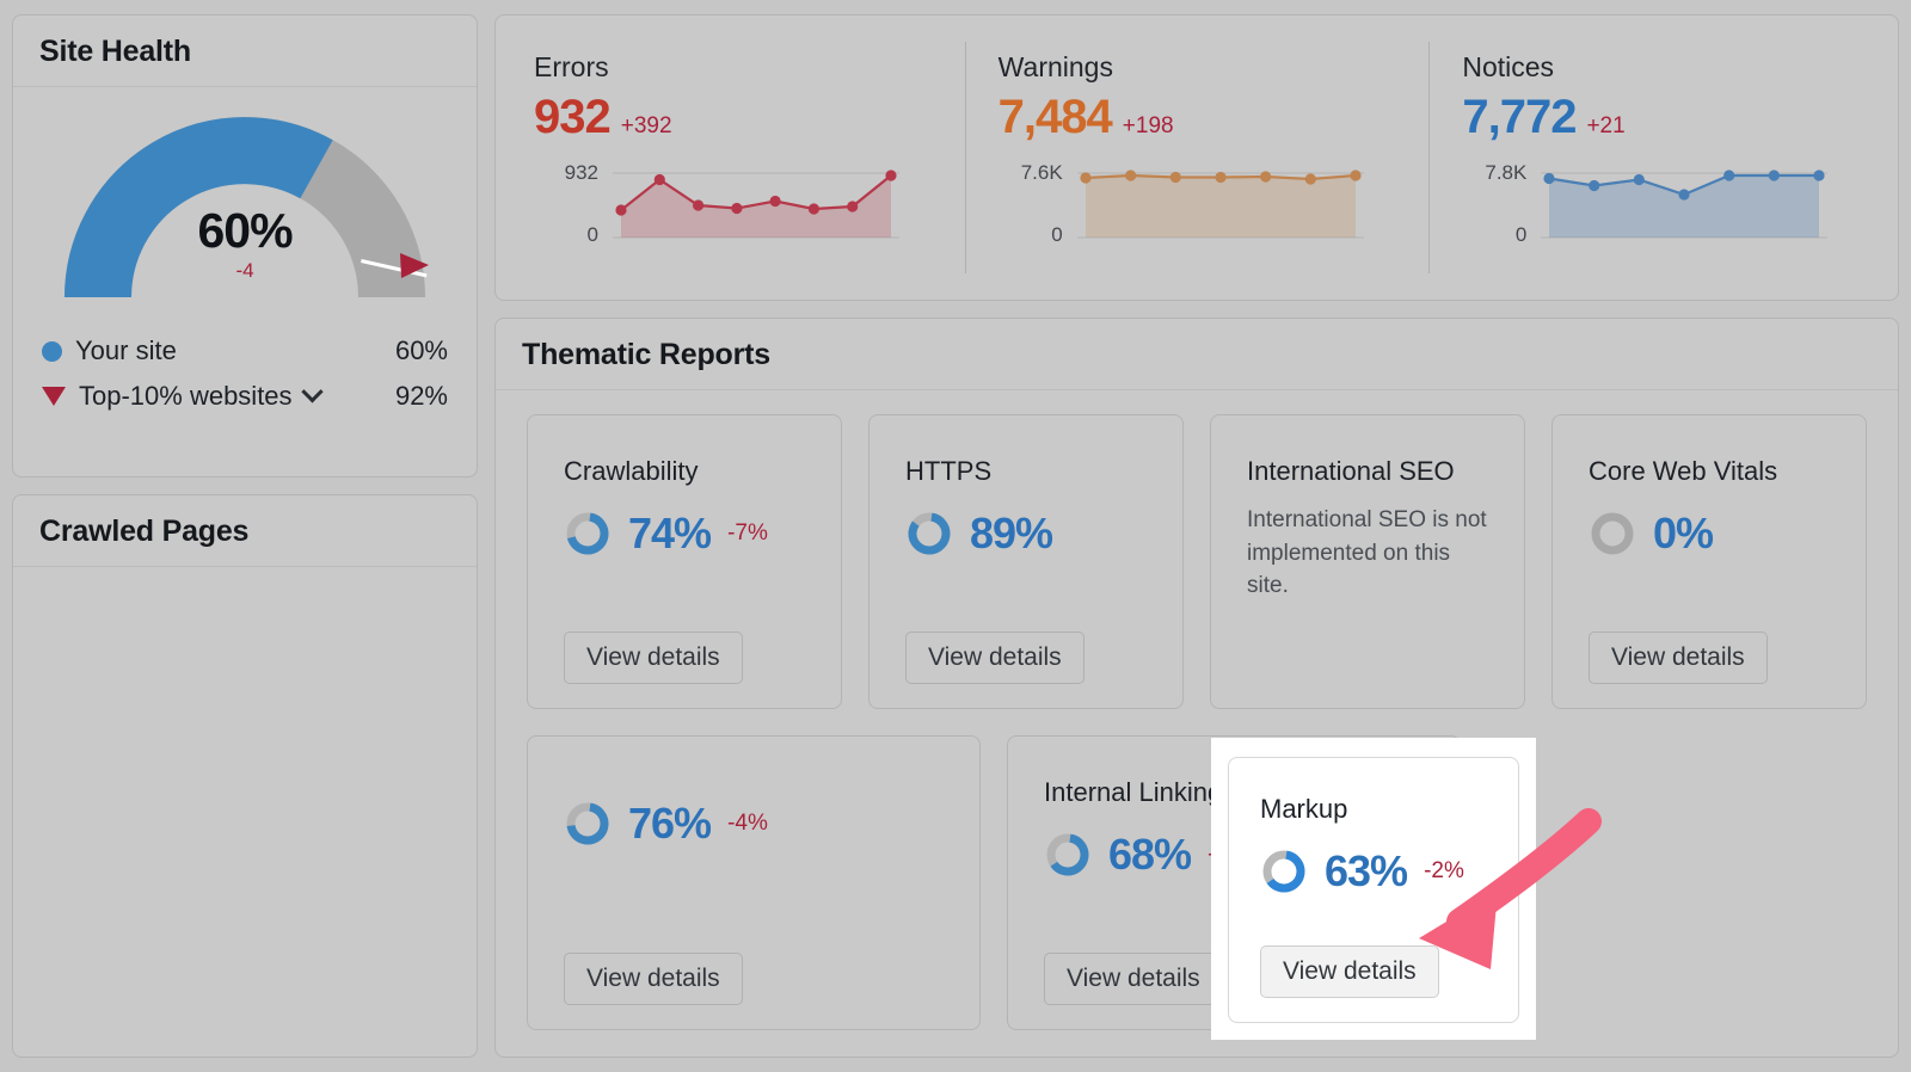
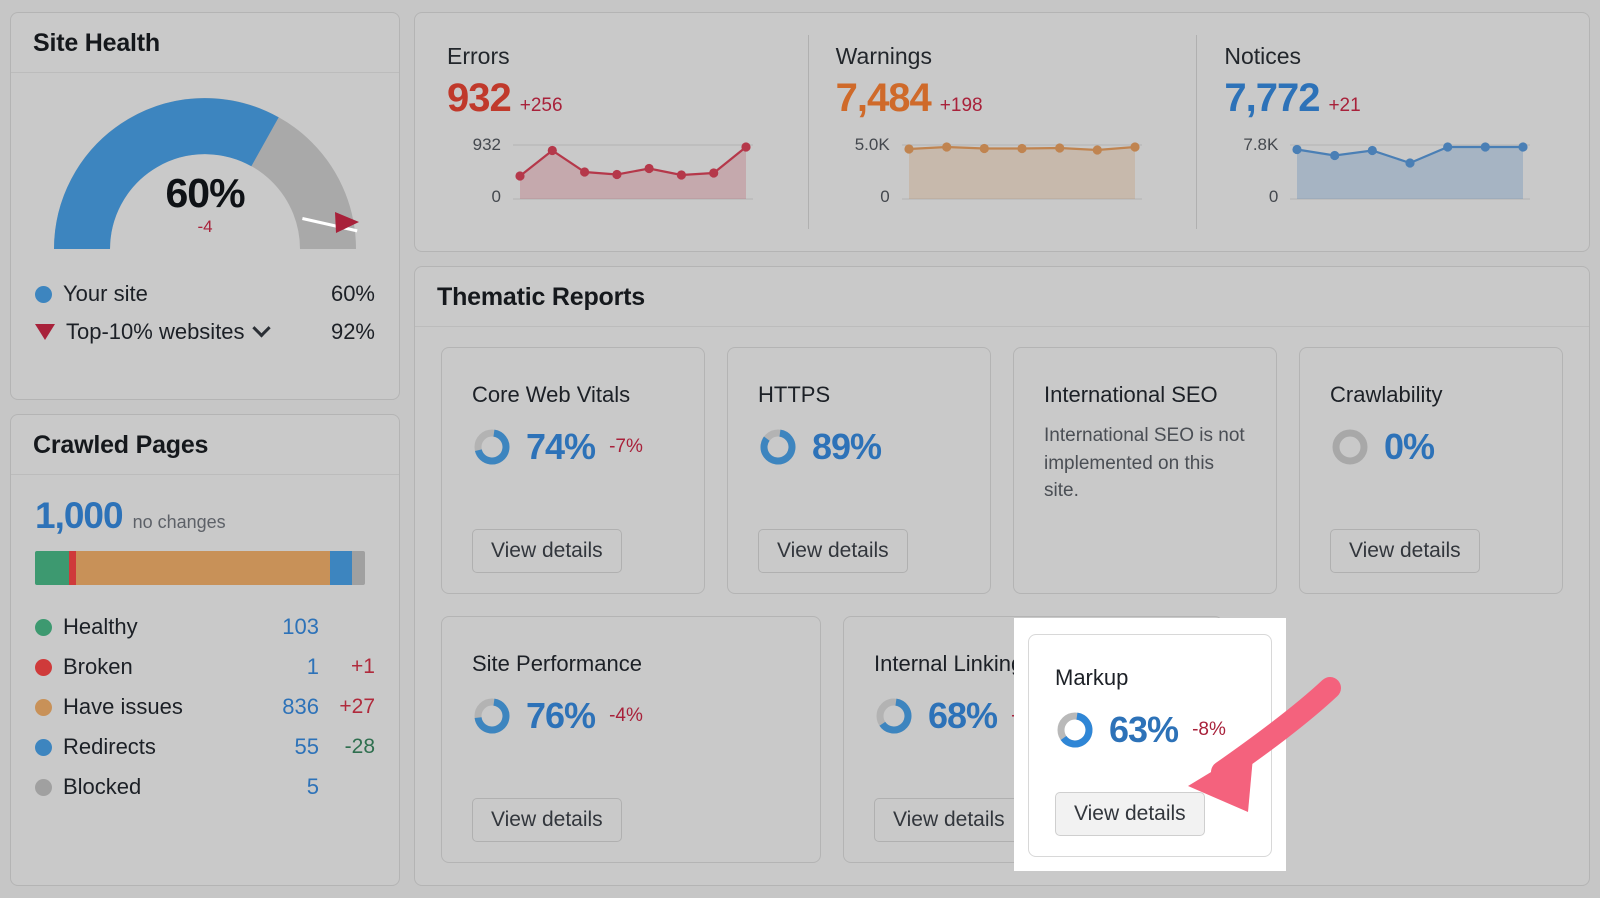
  Site Health
  60%
  -4
  Your site
  60%
  Top-10% websites
  92%
  Crawled Pages
+ 1,000
+ no changes
+ Healthy
+ 103
+ Broken
+ 1
+ +1
+ Have issues
+ 836
+ +27
+ Redirects
+ 55
+ -28
+ Blocked
+ 5
  Errors
  932
- +392
+ +256
  932
  0
  Warnings
  7,484
  +198
- 7.6K
+ 5.0K
  0
  Notices
  7,772
  +21
  7.8K
  0
  Thematic Reports
- Crawlability
+ Core Web Vitals
  74%
  -7%
  View details
  HTTPS
  89%
  View details
  International SEO
  International SEO is not implemented on this site.
- Core Web Vitals
+ Crawlability
  0%
  View details
+ Site Performance
  76%
  -4%
  View details
  Internal Linkin
  68%
  View details
  Markup
  63%
- -2%
+ -8%
  View details
